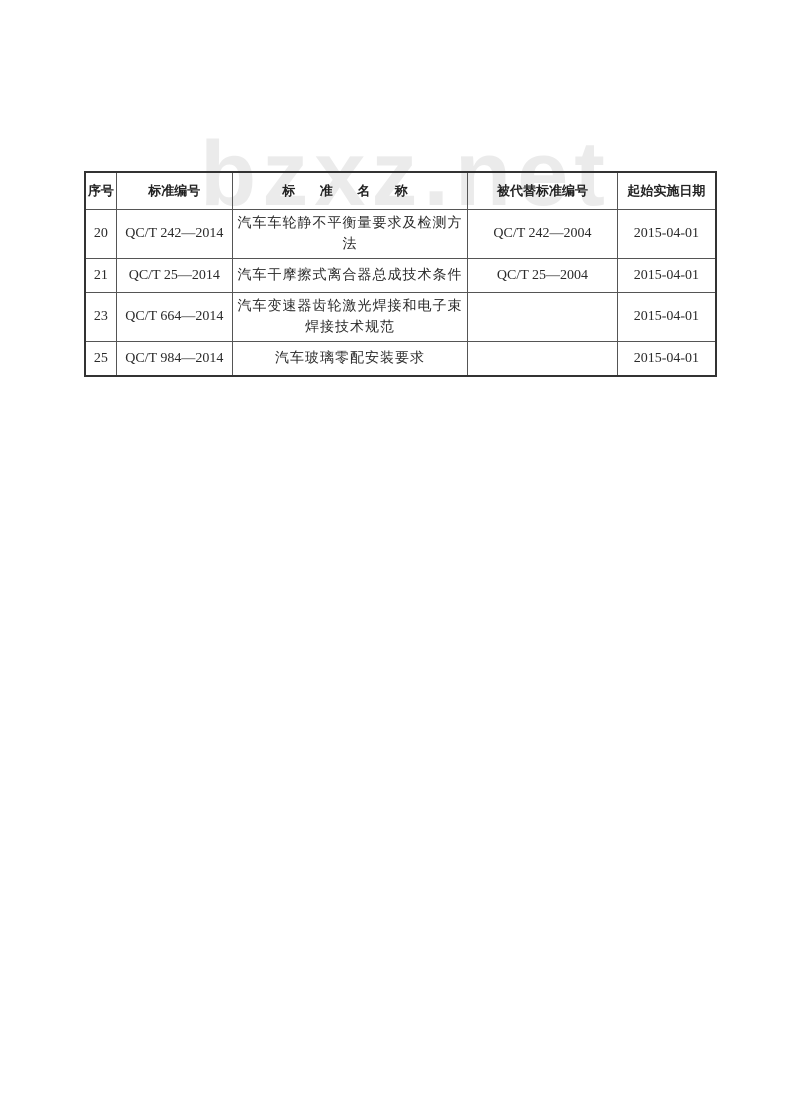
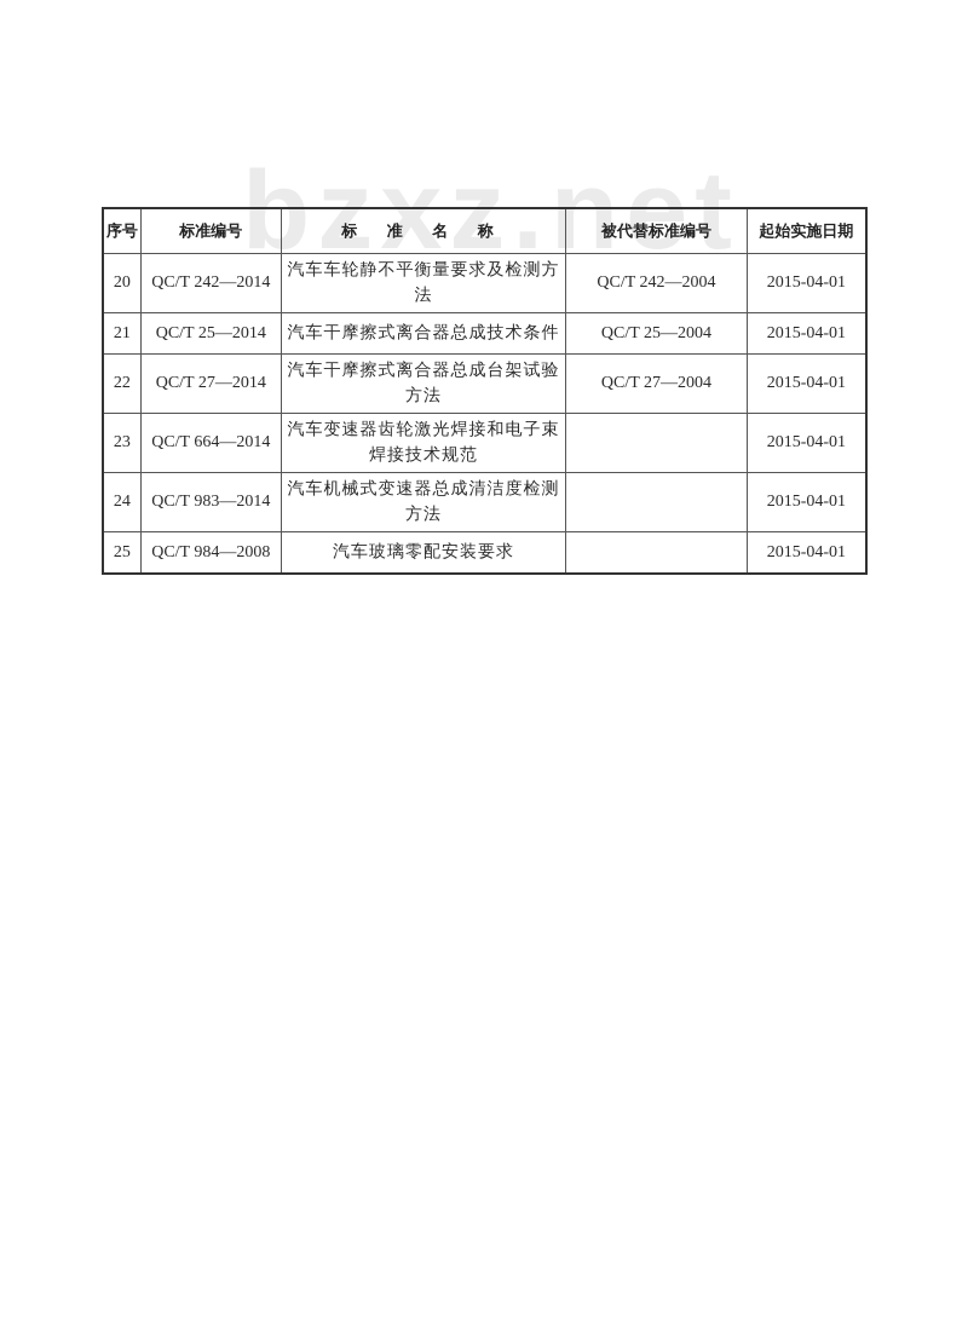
  bzxz.net
  序号	标准编号	标 准 名 称	被代替标准编号	起始实施日期
  20	QC/T 242—2014	汽车车轮静不平衡量要求及检测方法	QC/T 242—2004	2015-04-01
  21	QC/T 25—2014	汽车干摩擦式离合器总成技术条件	QC/T 25—2004	2015-04-01
+ 22	QC/T 27—2014	汽车干摩擦式离合器总成台架试验方法	QC/T 27—2004	2015-04-01
  23	QC/T 664—2014	汽车变速器齿轮激光焊接和电子束焊接技术规范		2015-04-01
+ 24	QC/T 983—2014	汽车机械式变速器总成清洁度检测方法		2015-04-01
- 25	QC/T 984—2014	汽车玻璃零配安装要求		2015-04-01
+ 25	QC/T 984—2008	汽车玻璃零配安装要求		2015-04-01
